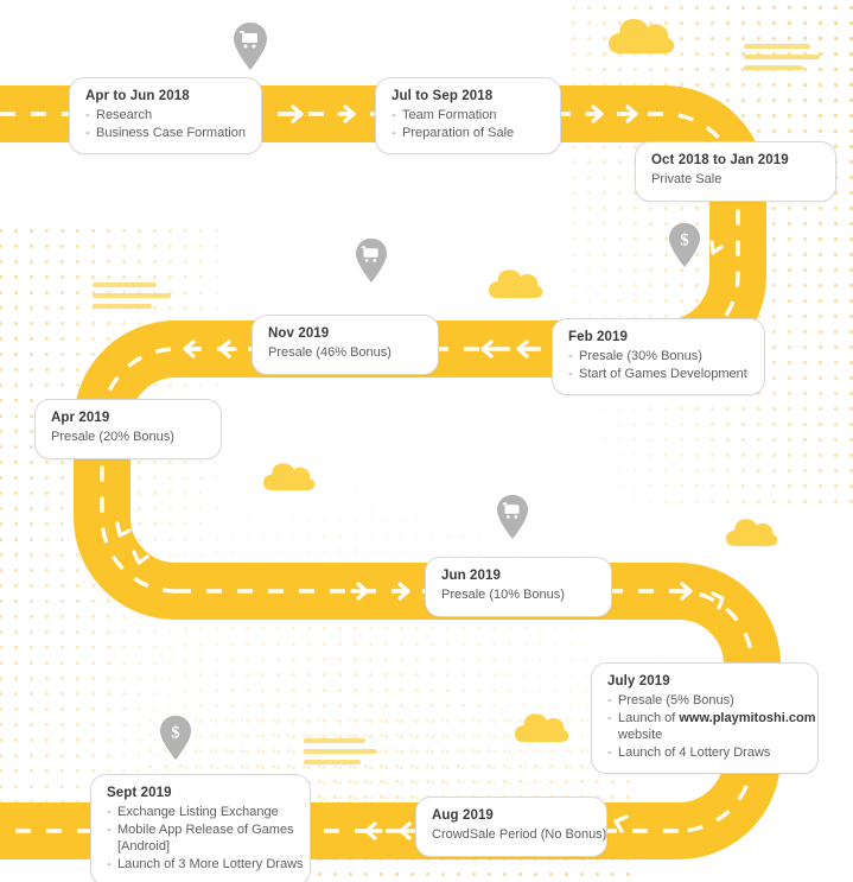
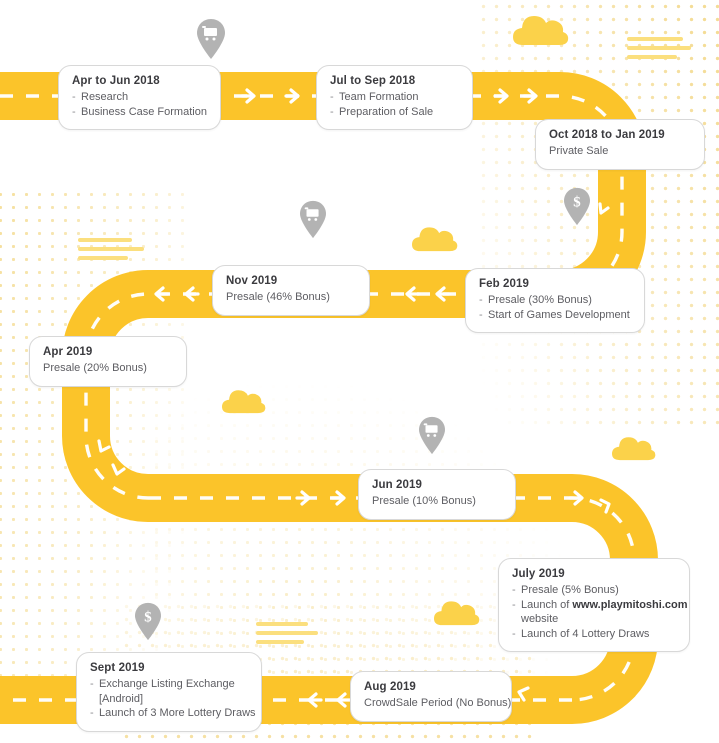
  $
  $
  Apr to Jun 2018
  Research
  Business Case Formation
  Jul to Sep 2018
  Team Formation
  Preparation of Sale
  Oct 2018 to Jan 2019
  Private Sale
  Feb 2019
  Presale (30% Bonus)
  Start of Games Development
  Nov 2019
  Presale (46% Bonus)
  Apr 2019
  Presale (20% Bonus)
  Jun 2019
  Presale (10% Bonus)
  July 2019
  Presale (5% Bonus)
  Launch of www.playmitoshi.com
  website
  Launch of 4 Lottery Draws
  Aug 2019
  CrowdSale Period (No Bonus)
  Sept 2019
  Exchange Listing Exchange
- Mobile App Release of Games
  [Android]
  Launch of 3 More Lottery Draws
